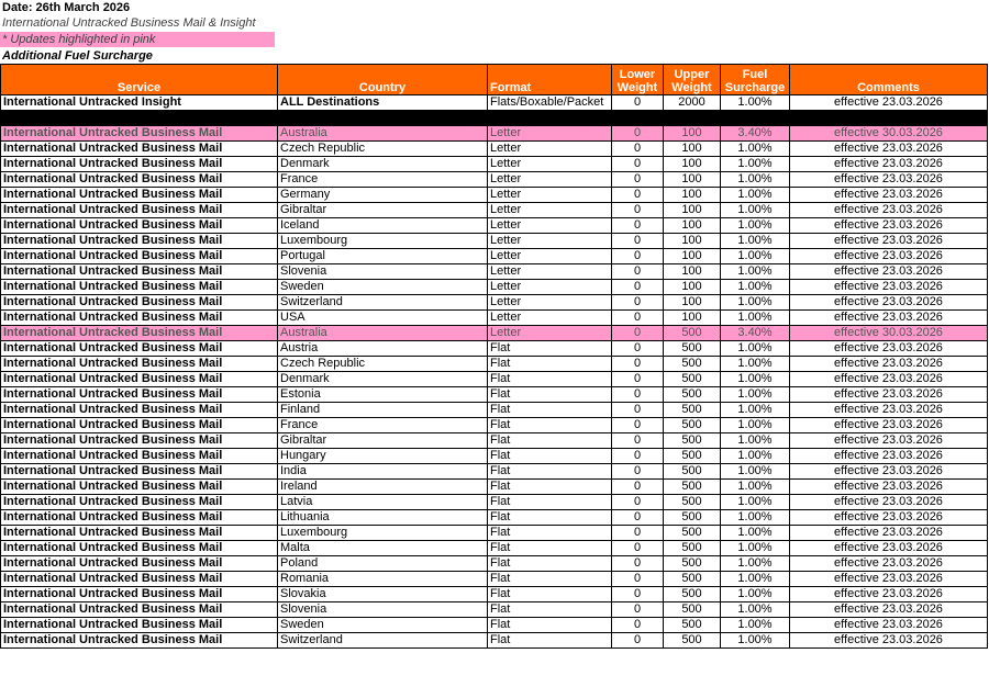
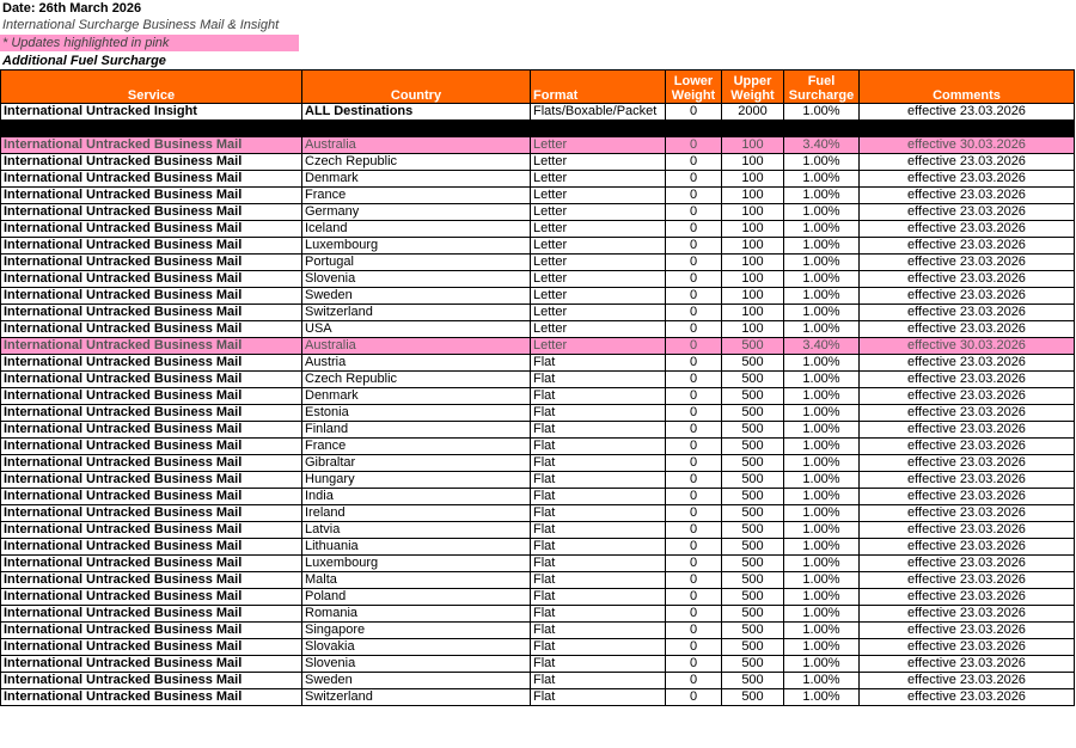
  Date: 26th March 2026
- International Untracked Business Mail & Insight
+ International Surcharge Business Mail & Insight
  * Updates highlighted in pink
  Additional Fuel Surcharge
  Service	Country	Format	Lower Weight	Upper Weight	Fuel Surcharge	Comments
  International Untracked Insight	ALL Destinations	Flats/Boxable/Packet	0	2000	1.00%	effective 23.03.2026
  International Untracked Business Mail	Australia	Letter	0	100	3.40%	effective 30.03.2026
  International Untracked Business Mail	Czech Republic	Letter	0	100	1.00%	effective 23.03.2026
  International Untracked Business Mail	Denmark	Letter	0	100	1.00%	effective 23.03.2026
  International Untracked Business Mail	France	Letter	0	100	1.00%	effective 23.03.2026
  International Untracked Business Mail	Germany	Letter	0	100	1.00%	effective 23.03.2026
- International Untracked Business Mail	Gibraltar	Letter	0	100	1.00%	effective 23.03.2026
  International Untracked Business Mail	Iceland	Letter	0	100	1.00%	effective 23.03.2026
  International Untracked Business Mail	Luxembourg	Letter	0	100	1.00%	effective 23.03.2026
  International Untracked Business Mail	Portugal	Letter	0	100	1.00%	effective 23.03.2026
  International Untracked Business Mail	Slovenia	Letter	0	100	1.00%	effective 23.03.2026
  International Untracked Business Mail	Sweden	Letter	0	100	1.00%	effective 23.03.2026
  International Untracked Business Mail	Switzerland	Letter	0	100	1.00%	effective 23.03.2026
  International Untracked Business Mail	USA	Letter	0	100	1.00%	effective 23.03.2026
  International Untracked Business Mail	Australia	Letter	0	500	3.40%	effective 30.03.2026
  International Untracked Business Mail	Austria	Flat	0	500	1.00%	effective 23.03.2026
  International Untracked Business Mail	Czech Republic	Flat	0	500	1.00%	effective 23.03.2026
  International Untracked Business Mail	Denmark	Flat	0	500	1.00%	effective 23.03.2026
  International Untracked Business Mail	Estonia	Flat	0	500	1.00%	effective 23.03.2026
  International Untracked Business Mail	Finland	Flat	0	500	1.00%	effective 23.03.2026
  International Untracked Business Mail	France	Flat	0	500	1.00%	effective 23.03.2026
  International Untracked Business Mail	Gibraltar	Flat	0	500	1.00%	effective 23.03.2026
  International Untracked Business Mail	Hungary	Flat	0	500	1.00%	effective 23.03.2026
  International Untracked Business Mail	India	Flat	0	500	1.00%	effective 23.03.2026
  International Untracked Business Mail	Ireland	Flat	0	500	1.00%	effective 23.03.2026
  International Untracked Business Mail	Latvia	Flat	0	500	1.00%	effective 23.03.2026
  International Untracked Business Mail	Lithuania	Flat	0	500	1.00%	effective 23.03.2026
  International Untracked Business Mail	Luxembourg	Flat	0	500	1.00%	effective 23.03.2026
  International Untracked Business Mail	Malta	Flat	0	500	1.00%	effective 23.03.2026
  International Untracked Business Mail	Poland	Flat	0	500	1.00%	effective 23.03.2026
  International Untracked Business Mail	Romania	Flat	0	500	1.00%	effective 23.03.2026
+ International Untracked Business Mail	Singapore	Flat	0	500	1.00%	effective 23.03.2026
  International Untracked Business Mail	Slovakia	Flat	0	500	1.00%	effective 23.03.2026
  International Untracked Business Mail	Slovenia	Flat	0	500	1.00%	effective 23.03.2026
  International Untracked Business Mail	Sweden	Flat	0	500	1.00%	effective 23.03.2026
  International Untracked Business Mail	Switzerland	Flat	0	500	1.00%	effective 23.03.2026
